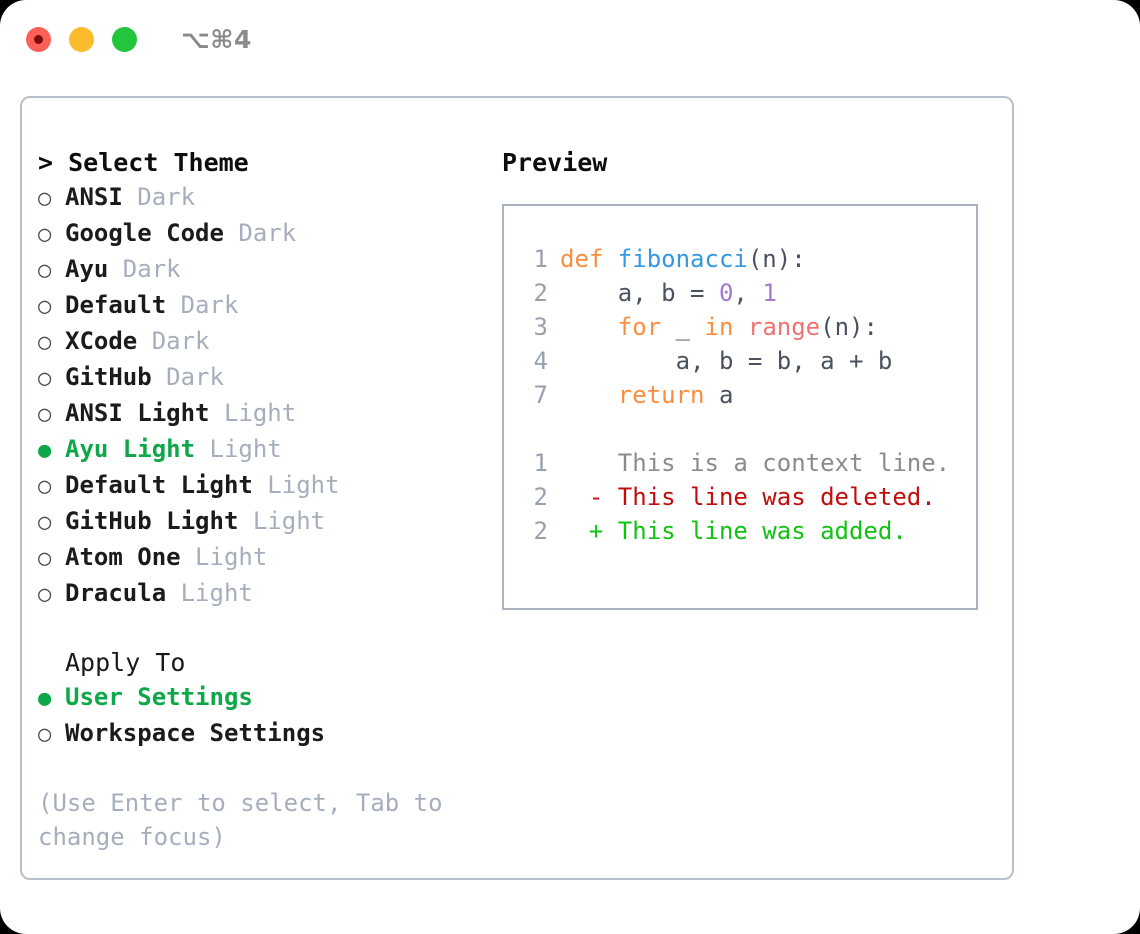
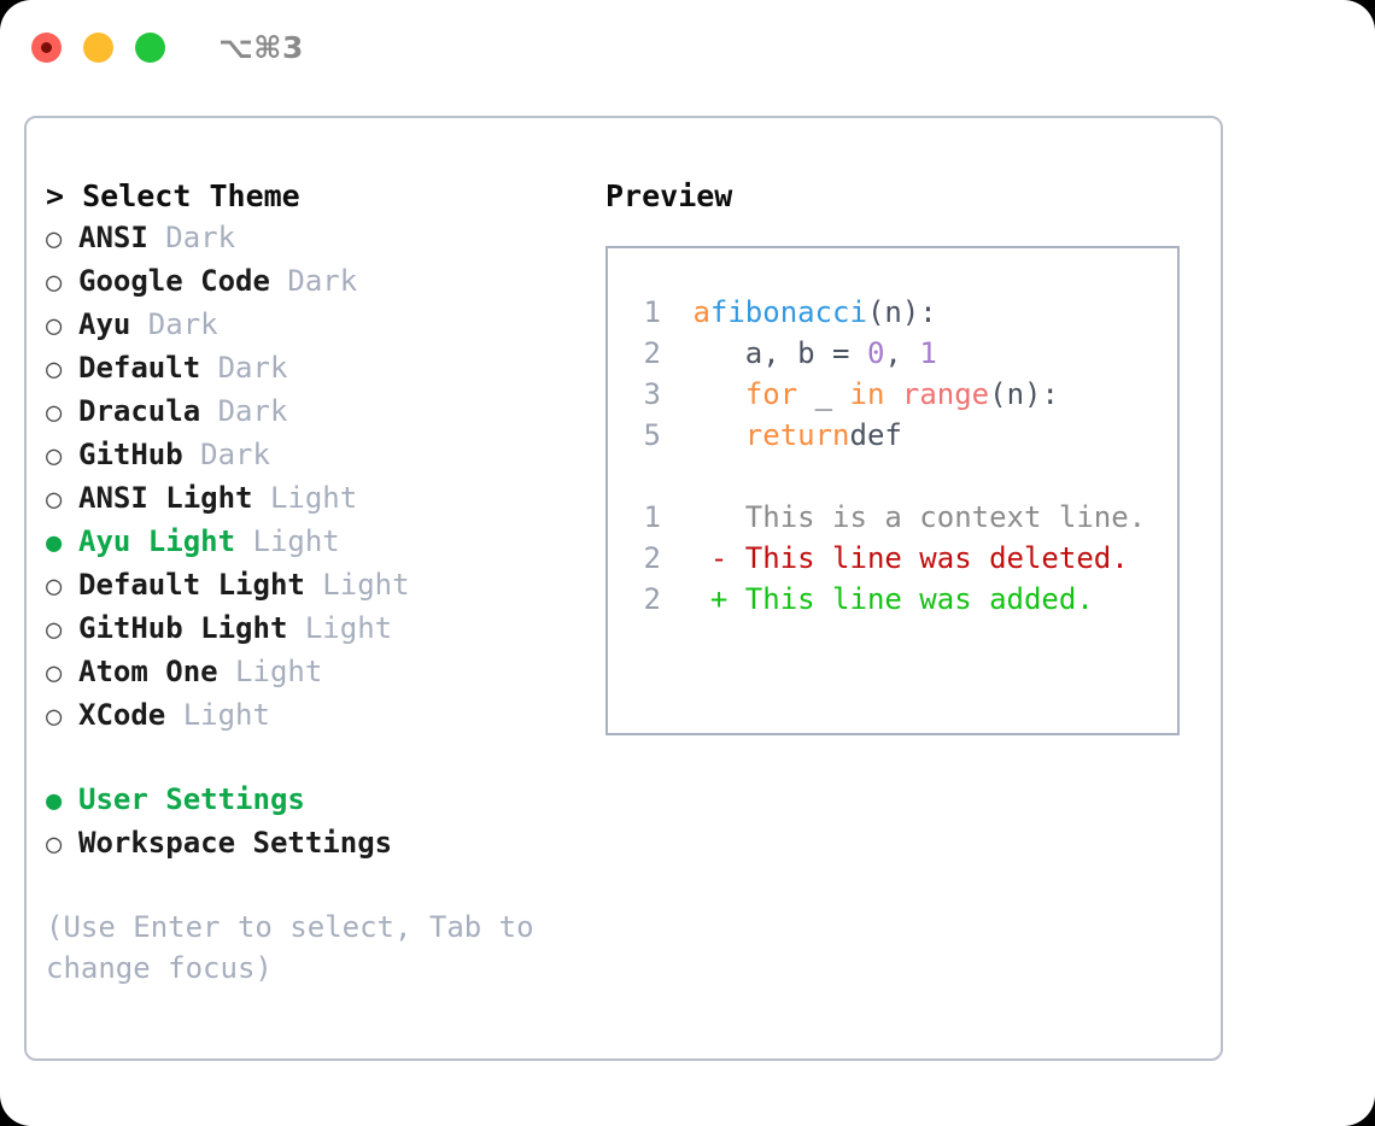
- ⌥⌘4
+ ⌥⌘3
  > Select Theme
  ○
  ANSI
  Dark
  ○
  Google Code
  Dark
  ○
  Ayu
  Dark
  ○
  Default
  Dark
  ○
- XCode
+ Dracula
  Dark
  ○
  GitHub
  Dark
  ○
  ANSI Light
  Light
  ●
  Ayu Light
  Light
  ○
  Default Light
  Light
  ○
  GitHub Light
  Light
  ○
  Atom One
  Light
  ○
- Dracula
+ XCode
  Light
- Apply To
  ●
  User Settings
  ○
  Workspace Settings
  (Use Enter to select, Tab to change focus)
  Preview
  1
- def
+ a
  fibonacci
  (n):
  2
  a, b =
  0
  ,
  1
  3
  for
  _
  in
  range
  (n):
- 4
- a, b = b, a + b
- 7
+ 5
  return
- a
+ def
  1
  This is a context line.
  2
  -
  This line was deleted.
  2
  +
  This line was added.
